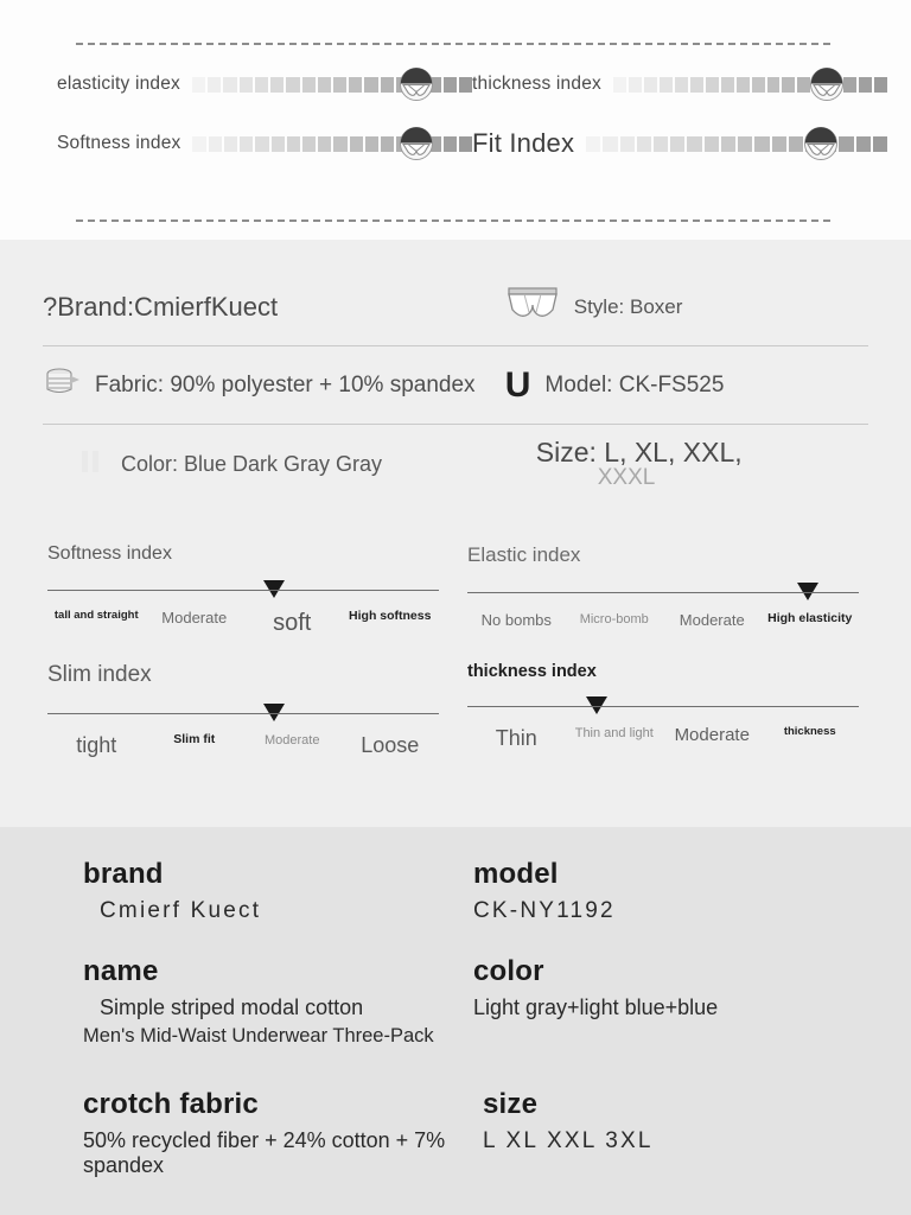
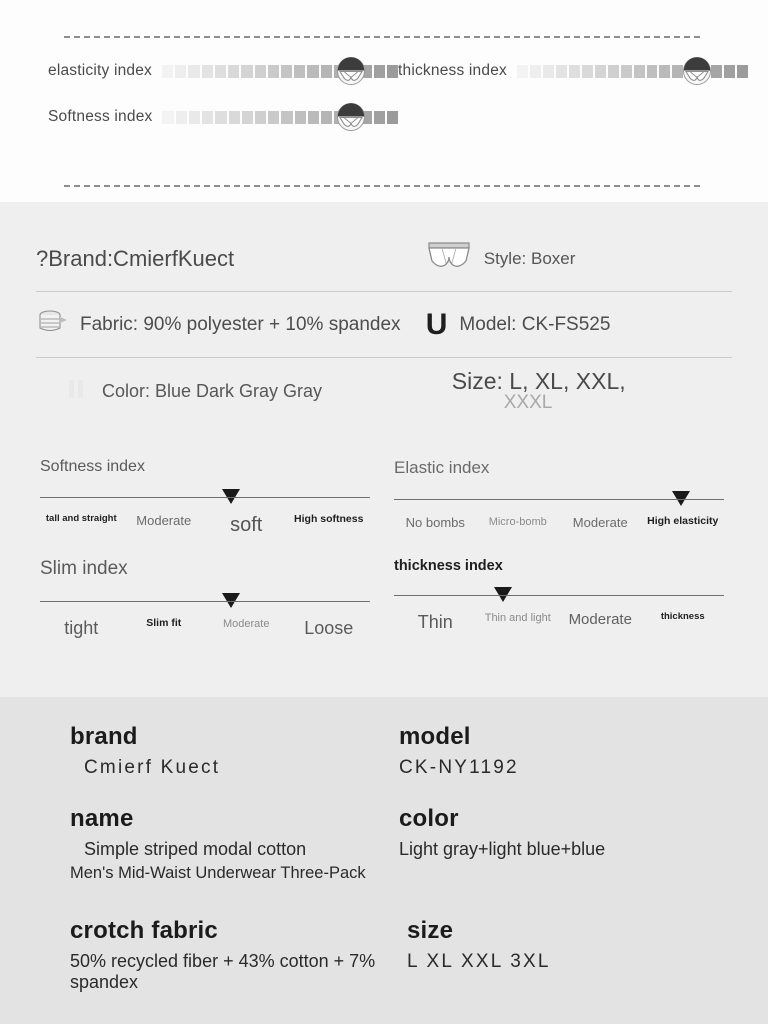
  elasticity index
  thickness index
  Softness index
- Fit Index
  ?Brand:CmierfKuect
  Style: Boxer
  Fabric: 90% polyester + 10% spandex
  U
  Model: CK-FS525
  Color: Blue Dark Gray Gray
  Size: L, XL, XXL,
  XXXL
  Softness index
  tall and straight
  Moderate
  soft
  High softness
  Elastic index
  No bombs
  Micro-bomb
  Moderate
  High elasticity
  Slim index
  tight
  Slim fit
  Moderate
  Loose
  thickness index
  Thin
  Thin and light
  Moderate
  thickness
  brand
  Cmierf Kuect
  model
  CK-NY1192
  name
  Simple striped modal cotton
  Men's Mid-Waist Underwear Three-Pack
  color
  Light gray+light blue+blue
  crotch fabric
- 50% recycled fiber + 24% cotton + 7% spandex
+ 50% recycled fiber + 43% cotton + 7% spandex
  size
  L XL XXL 3XL
